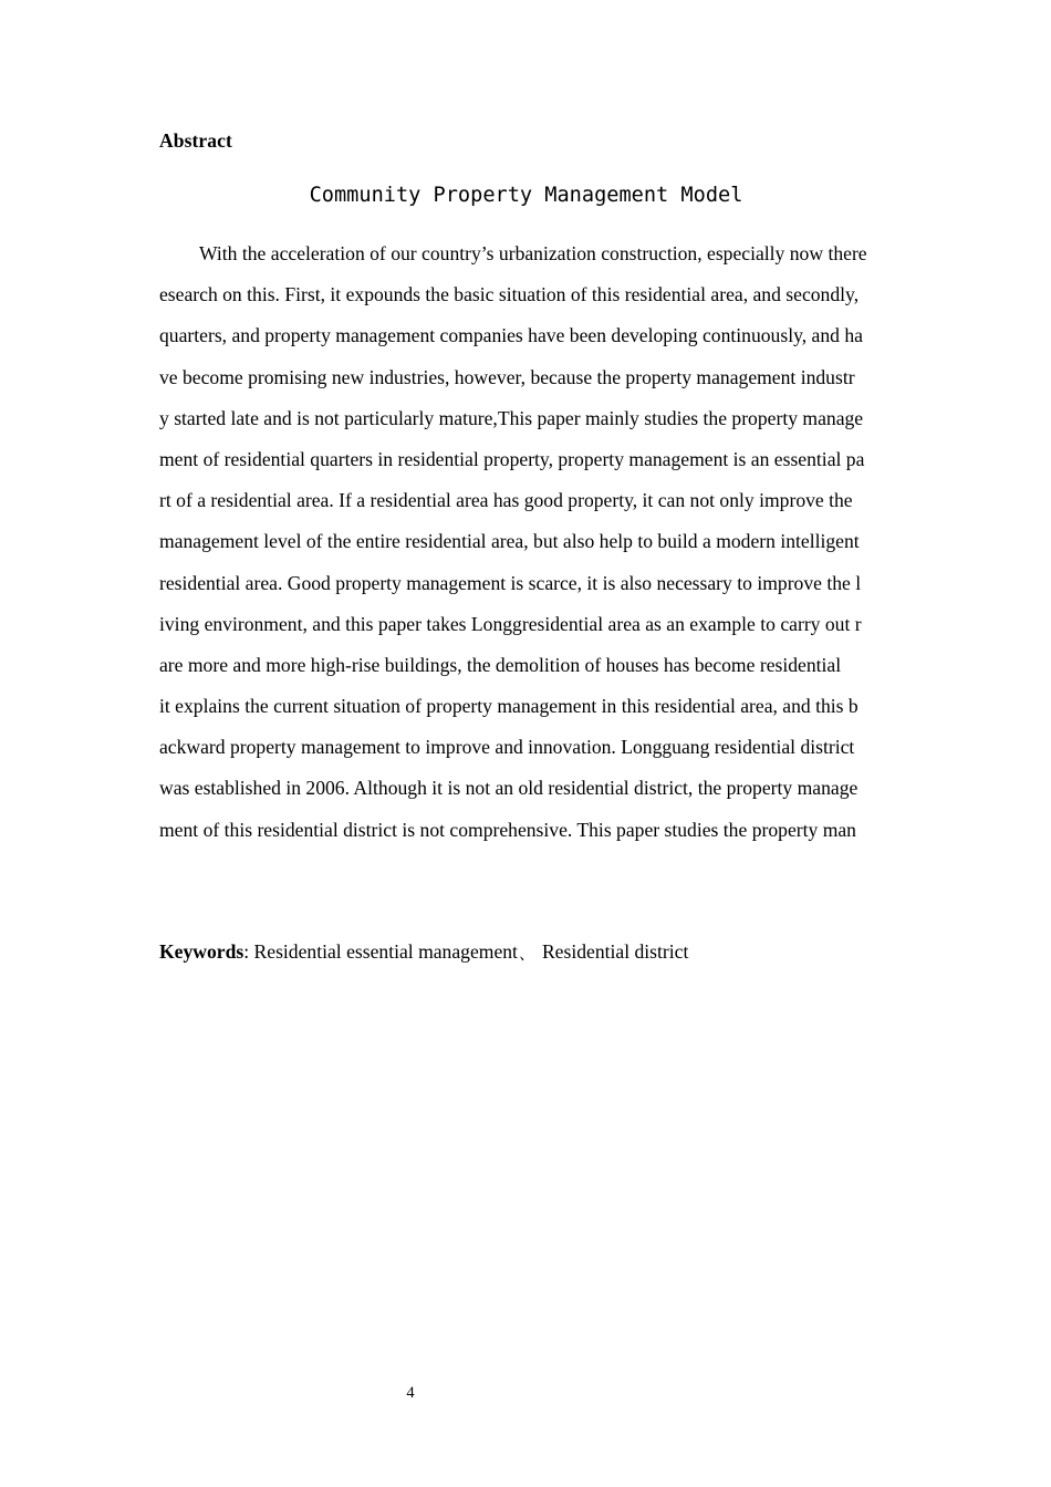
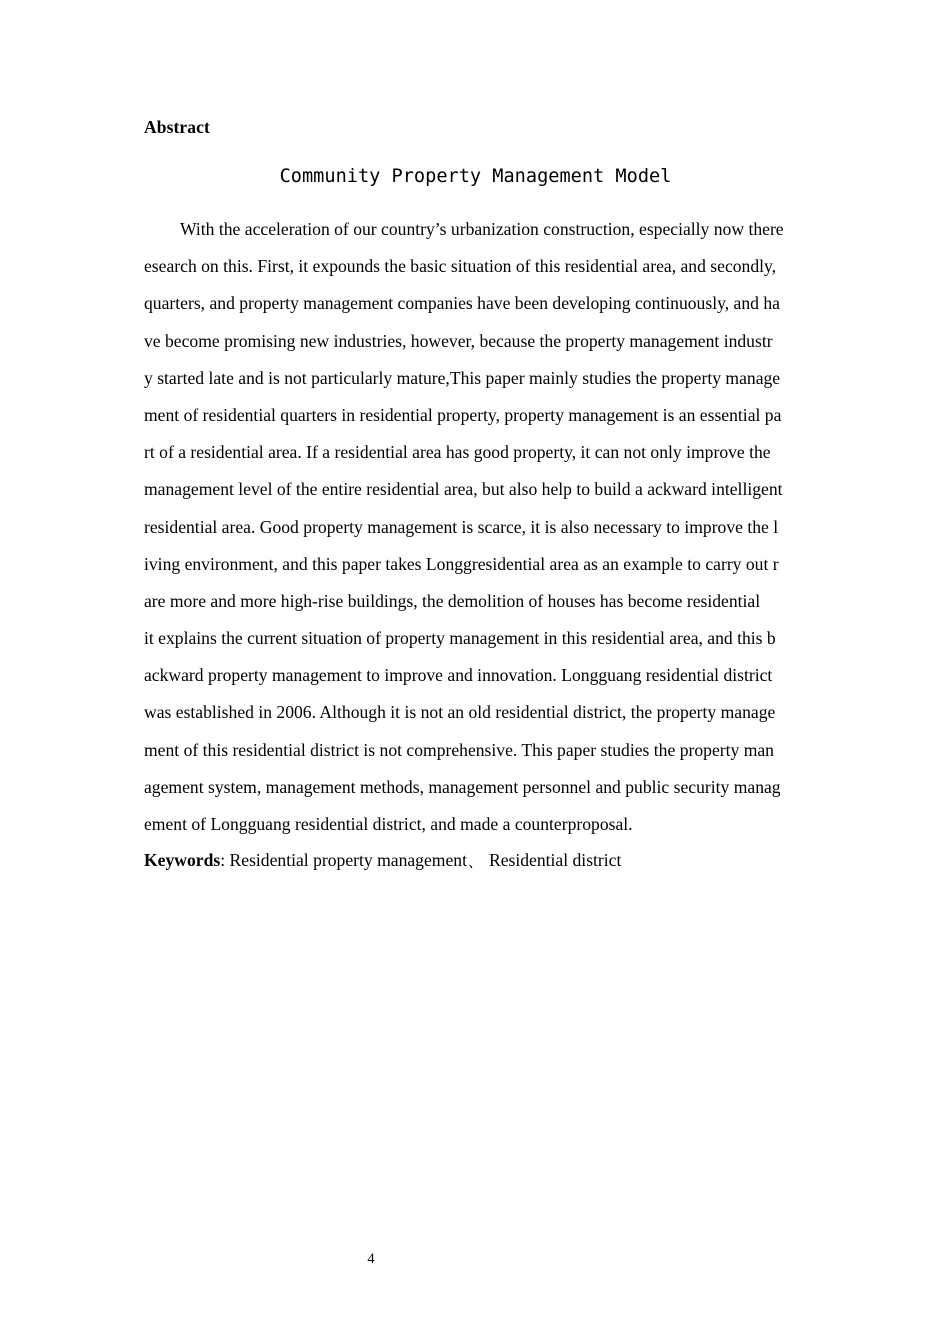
  Abstract
  Community Property Management Model
  With the acceleration of our country’s urbanization construction, especially now there
  esearch on this. First, it expounds the basic situation of this residential area, and secondly,
  quarters, and property management companies have been developing continuously, and ha
  ve become promising new industries, however, because the property management industr
  y started late and is not particularly mature,This paper mainly studies the property manage
  ment of residential quarters in residential property, property management is an essential pa
  rt of a residential area. If a residential area has good property, it can not only improve the
- management level of the entire residential area, but also help to build a modern intelligent
+ management level of the entire residential area, but also help to build a ackward intelligent
  residential area. Good property management is scarce, it is also necessary to improve the l
  iving environment, and this paper takes Longgresidential area as an example to carry out r
  are more and more high-rise buildings, the demolition of houses has become residential
  it explains the current situation of property management in this residential area, and this b
  ackward property management to improve and innovation. Longguang residential district
  was established in 2006. Although it is not an old residential district, the property manage
  ment of this residential district is not comprehensive. This paper studies the property man
+ agement system, management methods, management personnel and public security manag
+ ement of Longguang residential district, and made a counterproposal.
- Keywords: Residential essential management、 Residential district
+ Keywords: Residential property management、 Residential district
  4
